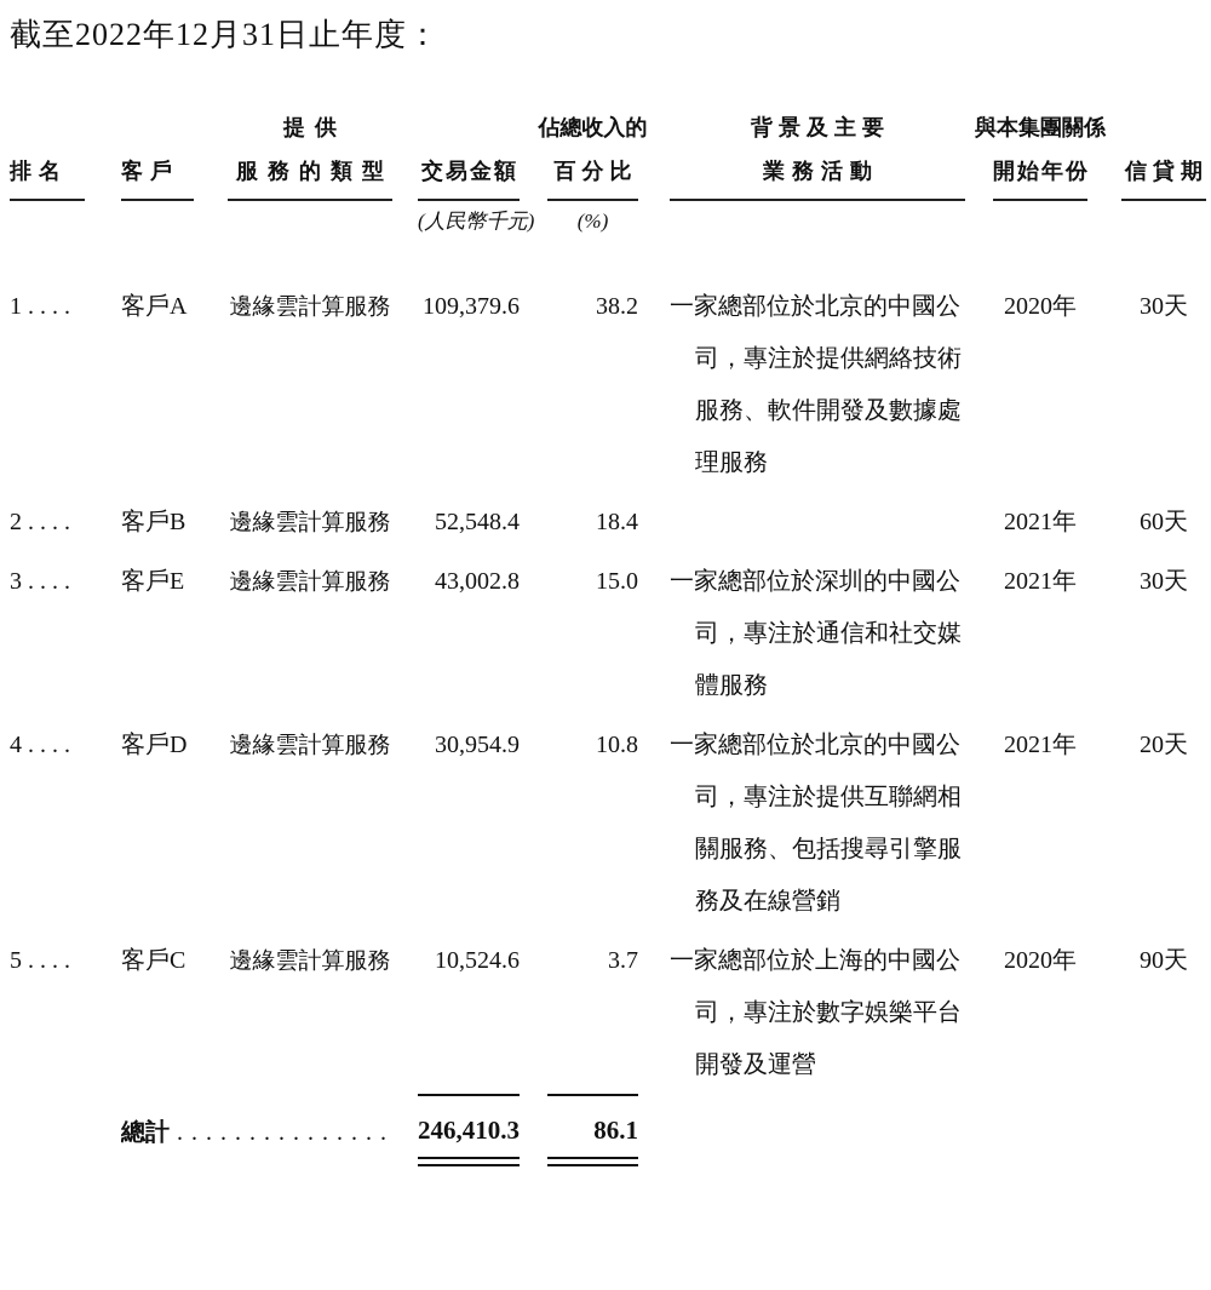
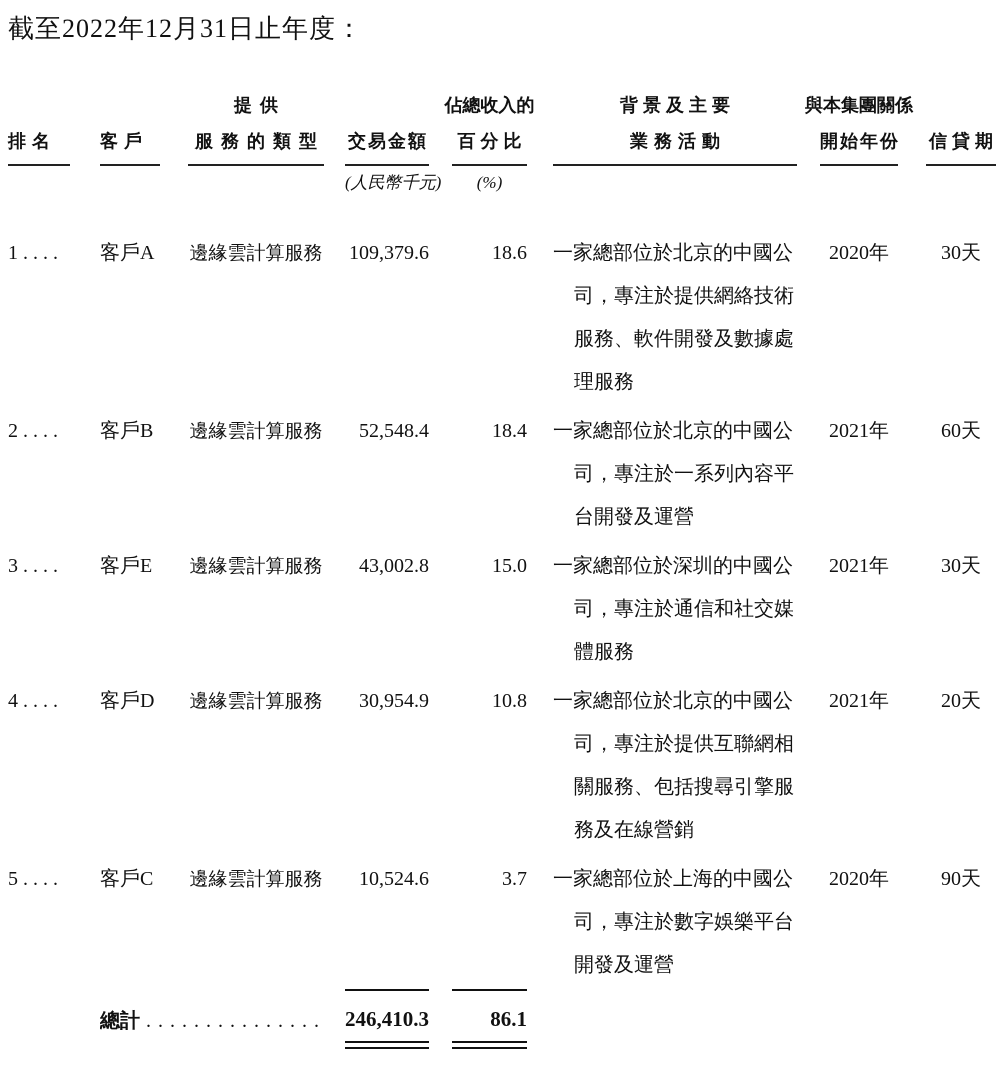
  截至2022年12月31日止年度：
  提供
  佔總收入的
  背景及主要
  與本集團關係
  排名
  客戶
  服務的類型
  交易金額
  百分比
  業務活動
  開始年份
  信貸期
  (人民幣千元)
  (%)
  1 . . . .
  客戶A
  邊緣雲計算服務
  109,379.6
- 38.2
+ 18.6
  一家總部位於北京的中國公司，專注於提供網絡技術服務、軟件開發及數據處理服務
  2020年
  30天
  2 . . . .
  客戶B
  邊緣雲計算服務
  52,548.4
  18.4
+ 一家總部位於北京的中國公司，專注於一系列內容平台開發及運營
  2021年
  60天
  3 . . . .
  客戶E
  邊緣雲計算服務
  43,002.8
  15.0
  一家總部位於深圳的中國公司，專注於通信和社交媒體服務
  2021年
  30天
  4 . . . .
  客戶D
  邊緣雲計算服務
  30,954.9
  10.8
  一家總部位於北京的中國公司，專注於提供互聯網相關服務、包括搜尋引擎服務及在線營銷
  2021年
  20天
  5 . . . .
  客戶C
  邊緣雲計算服務
  10,524.6
  3.7
  一家總部位於上海的中國公司，專注於數字娛樂平台開發及運營
  2020年
  90天
  總計 . . . . . . . . . . . . . . .
  246,410.3
  86.1
